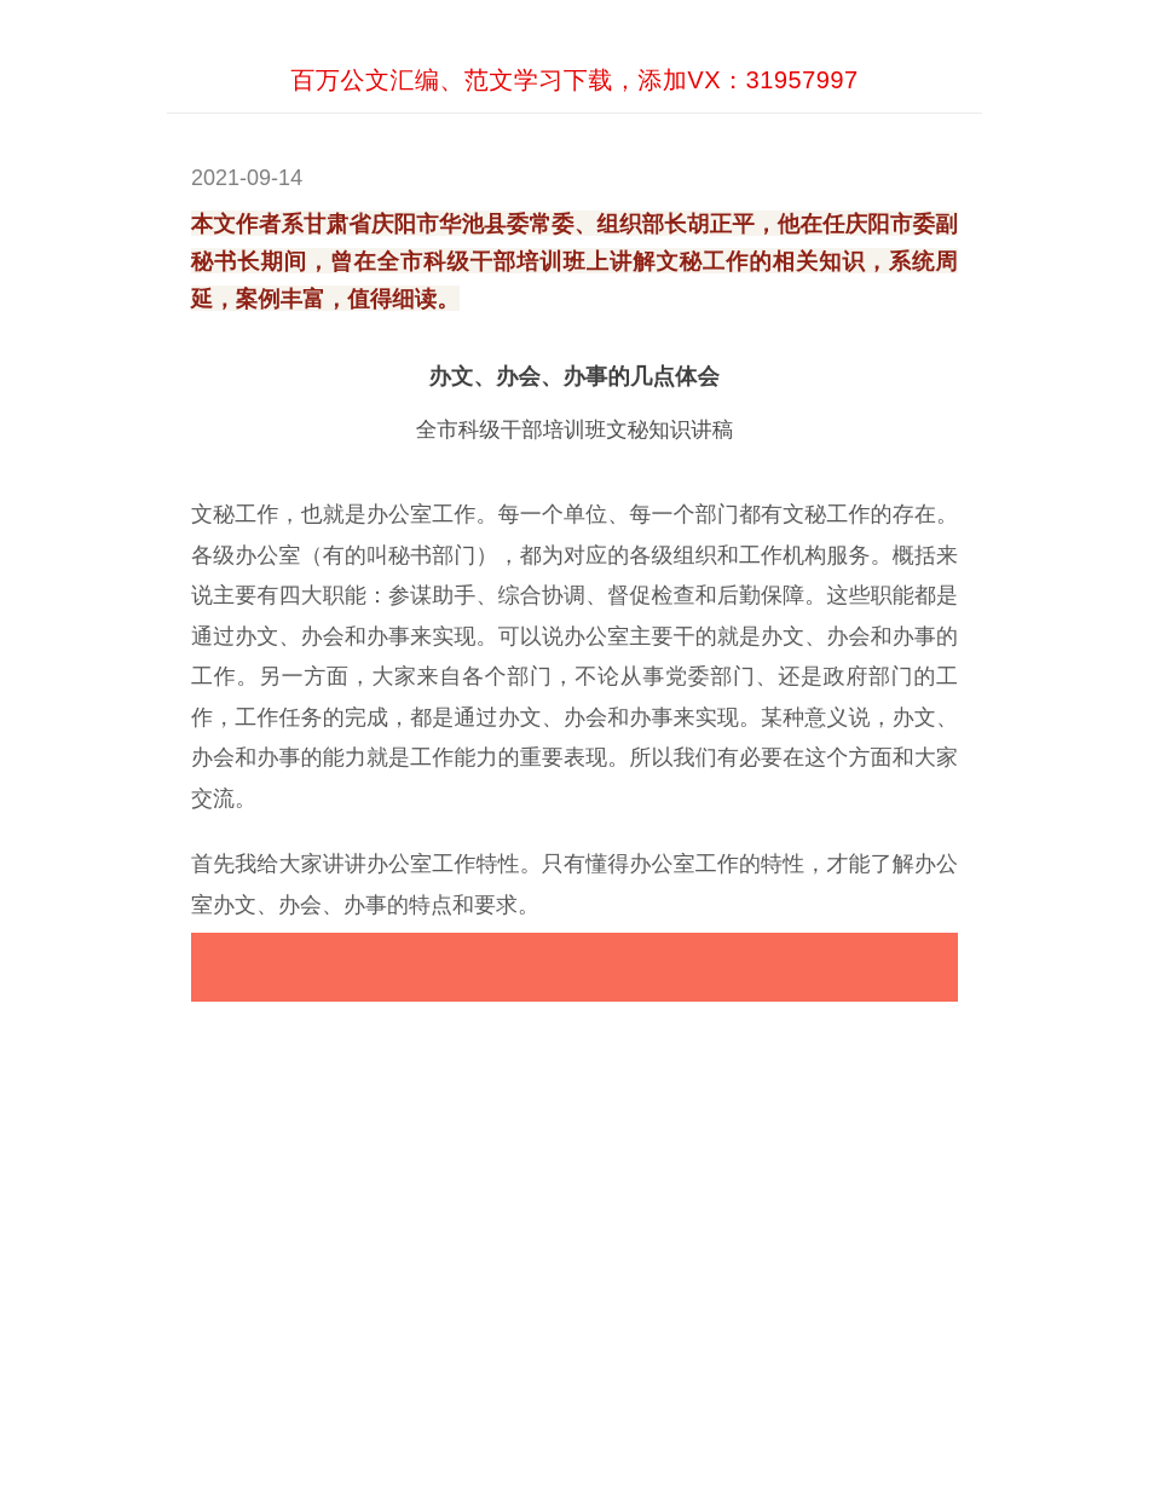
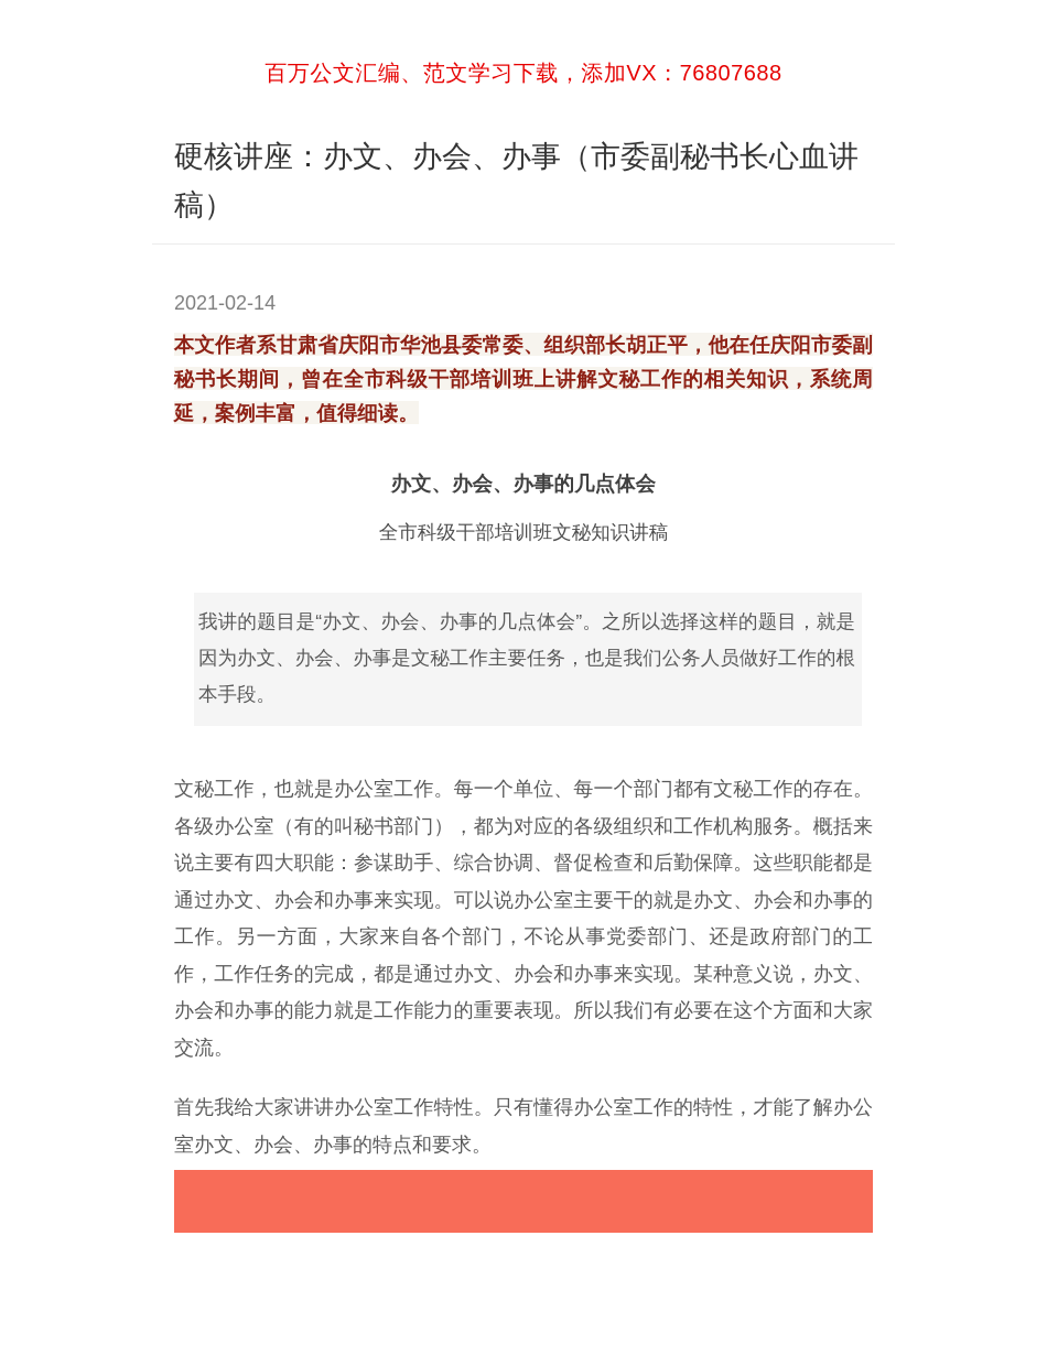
- 百万公文汇编、范文学习下载，添加VX：31957997
+ 百万公文汇编、范文学习下载，添加VX：76807688
+ 硬核讲座：办文、办会、办事（市委副秘书长心血讲稿）
- 2021-09-14
+ 2021-02-14
  本文作者系甘肃省庆阳市华池县委常委、组织部长胡正平，他在任庆阳市委副秘书长期间，曾在全市科级干部培训班上讲解文秘工作的相关知识，系统周延，案例丰富，值得细读。
  办文、办会、办事的几点体会
  全市科级干部培训班文秘知识讲稿
+ 我讲的题目是“办文、办会、办事的几点体会”。之所以选择这样的题目，就是因为办文、办会、办事是文秘工作主要任务，也是我们公务人员做好工作的根本手段。
  文秘工作，也就是办公室工作。每一个单位、每一个部门都有文秘工作的存在。各级办公室（有的叫秘书部门），都为对应的各级组织和工作机构服务。概括来说主要有四大职能：参谋助手、综合协调、督促检查和后勤保障。这些职能都是通过办文、办会和办事来实现。可以说办公室主要干的就是办文、办会和办事的工作。另一方面，大家来自各个部门，不论从事党委部门、还是政府部门的工作，工作任务的完成，都是通过办文、办会和办事来实现。某种意义说，办文、办会和办事的能力就是工作能力的重要表现。所以我们有必要在这个方面和大家交流。
  首先我给大家讲讲办公室工作特性。只有懂得办公室工作的特性，才能了解办公室办文、办会、办事的特点和要求。
